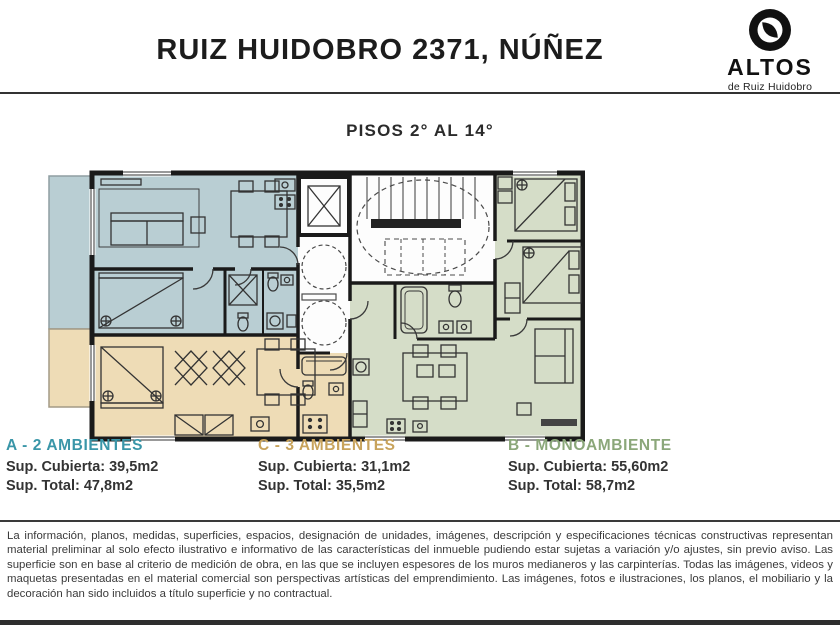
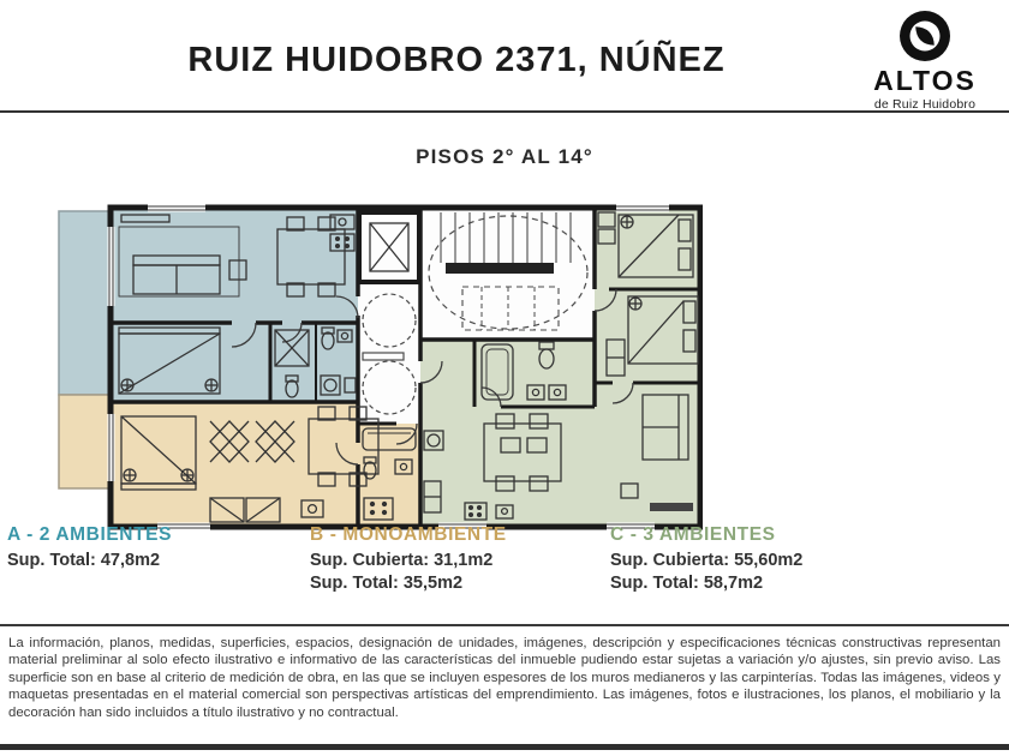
  RUIZ HUIDOBRO 2371, NÚÑEZ
  ALTOS
  de Ruiz Huidobro
  PISOS 2° AL 14°
  A - 2 AMBIENTES
- Sup. Cubierta: 39,5m2
  Sup. Total: 47,8m2
- C - 3 AMBIENTES
+ B - MONOAMBIENTE
  Sup. Cubierta: 31,1m2
  Sup. Total: 35,5m2
- B - MONOAMBIENTE
+ C - 3 AMBIENTES
  Sup. Cubierta: 55,60m2
  Sup. Total: 58,7m2
- La información, planos, medidas, superficies, espacios, designación de unidades, imágenes, descripción y especificaciones técnicas constructivas representan material preliminar al solo efecto ilustrativo e informativo de las características del inmueble pudiendo estar sujetas a variación y/o ajustes, sin previo aviso. Las superficie son en base al criterio de medición de obra, en las que se incluyen espesores de los muros medianeros y las carpinterías. Todas las imágenes, videos y maquetas presentadas en el material comercial son perspectivas artísticas del emprendimiento. Las imágenes, fotos e ilustraciones, los planos, el mobiliario y la decoración han sido incluidos a título superficie y no contractual.
+ La información, planos, medidas, superficies, espacios, designación de unidades, imágenes, descripción y especificaciones técnicas constructivas representan material preliminar al solo efecto ilustrativo e informativo de las características del inmueble pudiendo estar sujetas a variación y/o ajustes, sin previo aviso. Las superficie son en base al criterio de medición de obra, en las que se incluyen espesores de los muros medianeros y las carpinterías. Todas las imágenes, videos y maquetas presentadas en el material comercial son perspectivas artísticas del emprendimiento. Las imágenes, fotos e ilustraciones, los planos, el mobiliario y la decoración han sido incluidos a título ilustrativo y no contractual.
